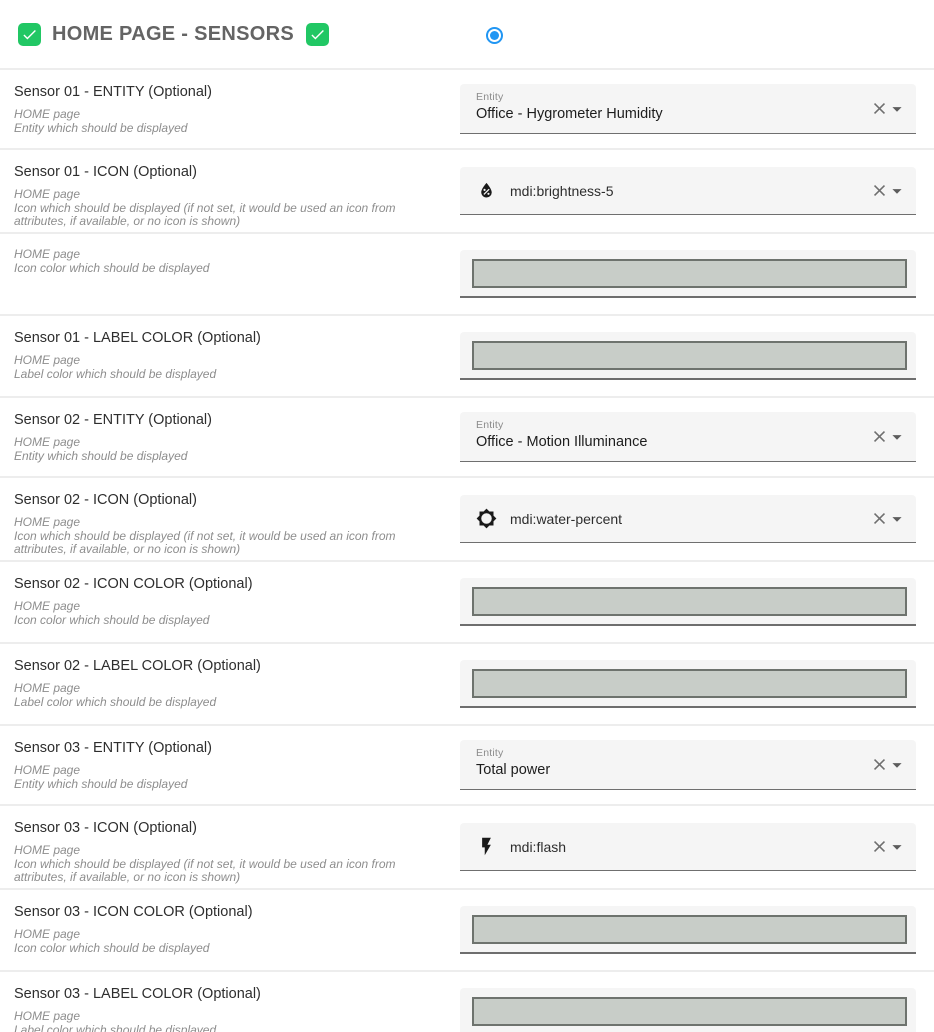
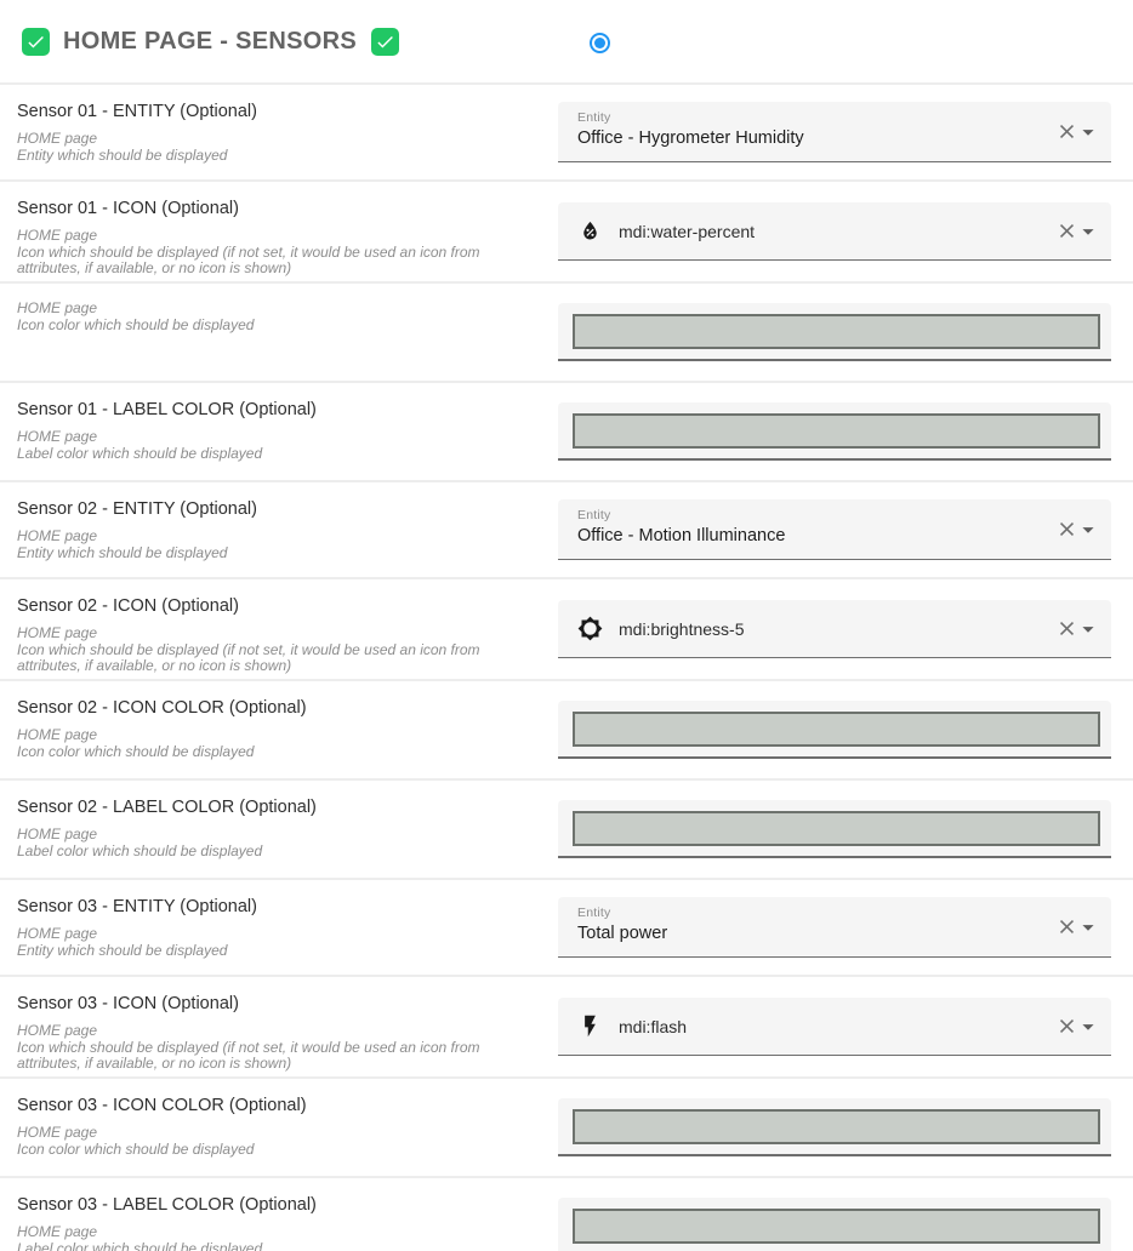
  HOME PAGE - SENSORS
  Sensor 01 - ENTITY (Optional)
  HOME page
  Entity which should be displayed
  Entity
  Office - Hygrometer Humidity
  Sensor 01 - ICON (Optional)
  HOME page
  Icon which should be displayed (if not set, it would be used an icon from attributes, if available, or no icon is shown)
- mdi:brightness-5
+ mdi:water-percent
  HOME page
  Icon color which should be displayed
  Sensor 01 - LABEL COLOR (Optional)
  HOME page
  Label color which should be displayed
  Sensor 02 - ENTITY (Optional)
  HOME page
  Entity which should be displayed
  Entity
  Office - Motion Illuminance
  Sensor 02 - ICON (Optional)
  HOME page
  Icon which should be displayed (if not set, it would be used an icon from attributes, if available, or no icon is shown)
- mdi:water-percent
+ mdi:brightness-5
  Sensor 02 - ICON COLOR (Optional)
  HOME page
  Icon color which should be displayed
  Sensor 02 - LABEL COLOR (Optional)
  HOME page
  Label color which should be displayed
  Sensor 03 - ENTITY (Optional)
  HOME page
  Entity which should be displayed
  Entity
  Total power
  Sensor 03 - ICON (Optional)
  HOME page
  Icon which should be displayed (if not set, it would be used an icon from attributes, if available, or no icon is shown)
  mdi:flash
  Sensor 03 - ICON COLOR (Optional)
  HOME page
  Icon color which should be displayed
  Sensor 03 - LABEL COLOR (Optional)
  HOME page
  Label color which should be displayed
